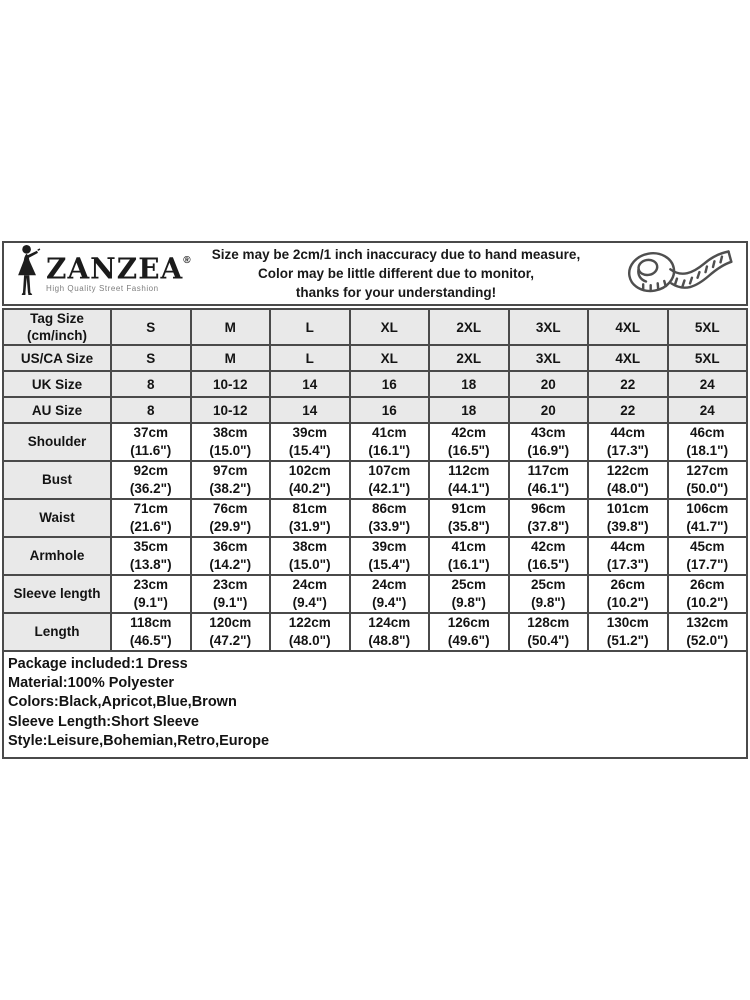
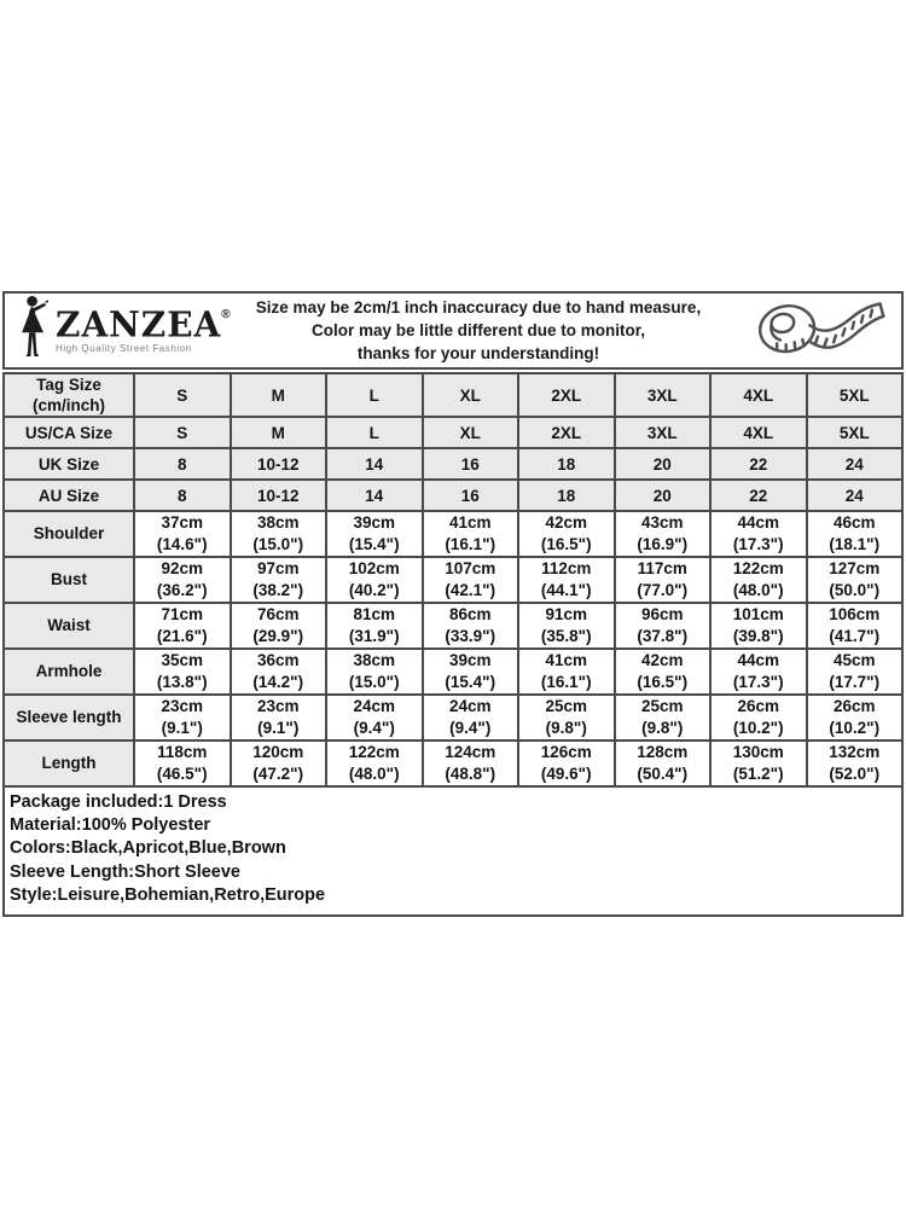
  ZANZEA
  ®
  High Quality Street Fashion
  Size may be 2cm/1 inch inaccuracy due to hand measure,
  Color may be little different due to monitor,
  thanks for your understanding!
  Tag Size(cm/inch)	S	M	L	XL	2XL	3XL	4XL	5XL
  US/CA Size	S	M	L	XL	2XL	3XL	4XL	5XL
  UK Size	8	10-12	14	16	18	20	22	24
  AU Size	8	10-12	14	16	18	20	22	24
- Shoulder	37cm(11.6")	38cm(15.0")	39cm(15.4")	41cm(16.1")	42cm(16.5")	43cm(16.9")	44cm(17.3")	46cm(18.1")
+ Shoulder	37cm(14.6")	38cm(15.0")	39cm(15.4")	41cm(16.1")	42cm(16.5")	43cm(16.9")	44cm(17.3")	46cm(18.1")
- Bust	92cm(36.2")	97cm(38.2")	102cm(40.2")	107cm(42.1")	112cm(44.1")	117cm(46.1")	122cm(48.0")	127cm(50.0")
+ Bust	92cm(36.2")	97cm(38.2")	102cm(40.2")	107cm(42.1")	112cm(44.1")	117cm(77.0")	122cm(48.0")	127cm(50.0")
  Waist	71cm(21.6")	76cm(29.9")	81cm(31.9")	86cm(33.9")	91cm(35.8")	96cm(37.8")	101cm(39.8")	106cm(41.7")
  Armhole	35cm(13.8")	36cm(14.2")	38cm(15.0")	39cm(15.4")	41cm(16.1")	42cm(16.5")	44cm(17.3")	45cm(17.7")
  Sleeve length	23cm(9.1")	23cm(9.1")	24cm(9.4")	24cm(9.4")	25cm(9.8")	25cm(9.8")	26cm(10.2")	26cm(10.2")
  Length	118cm(46.5")	120cm(47.2")	122cm(48.0")	124cm(48.8")	126cm(49.6")	128cm(50.4")	130cm(51.2")	132cm(52.0")
  Package included:1 Dress
  Material:100% Polyester
  Colors:Black,Apricot,Blue,Brown
  Sleeve Length:Short Sleeve
  Style:Leisure,Bohemian,Retro,Europe
